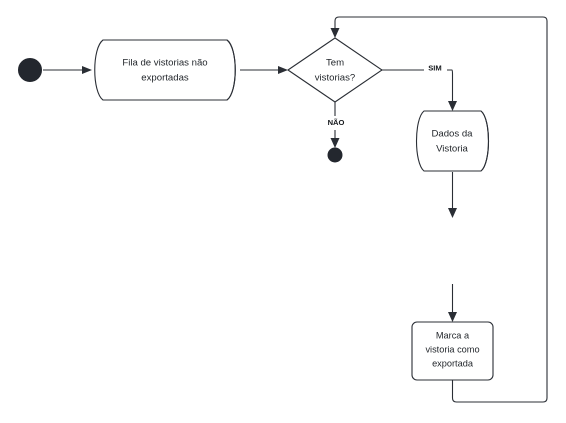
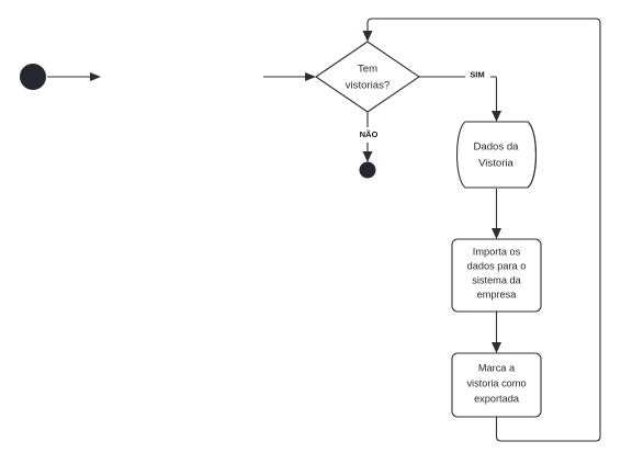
  SIM
  NÃO
- Fila de vistorias não
- exportadas
  Tem
  vistorias?
  Dados da
  Vistoria
+ Importa os
+ dados para o
+ sistema da
+ empresa
  Marca a
  vistoria como
  exportada
